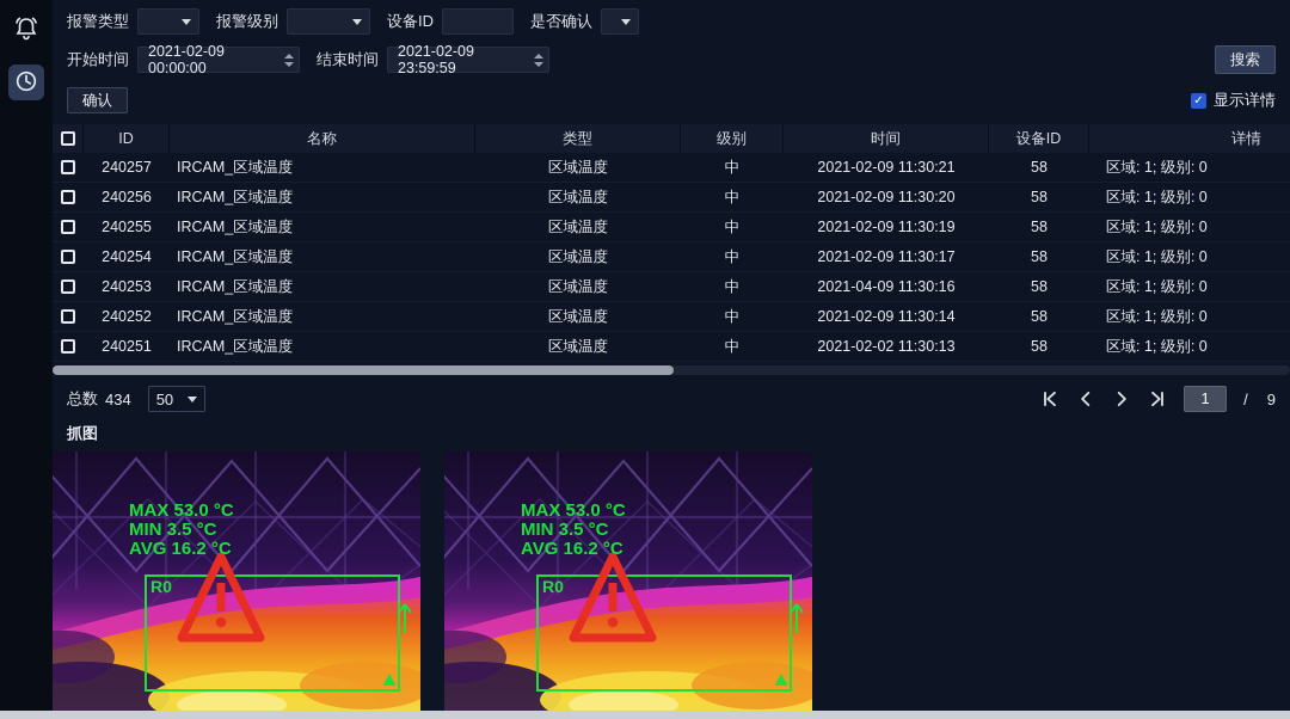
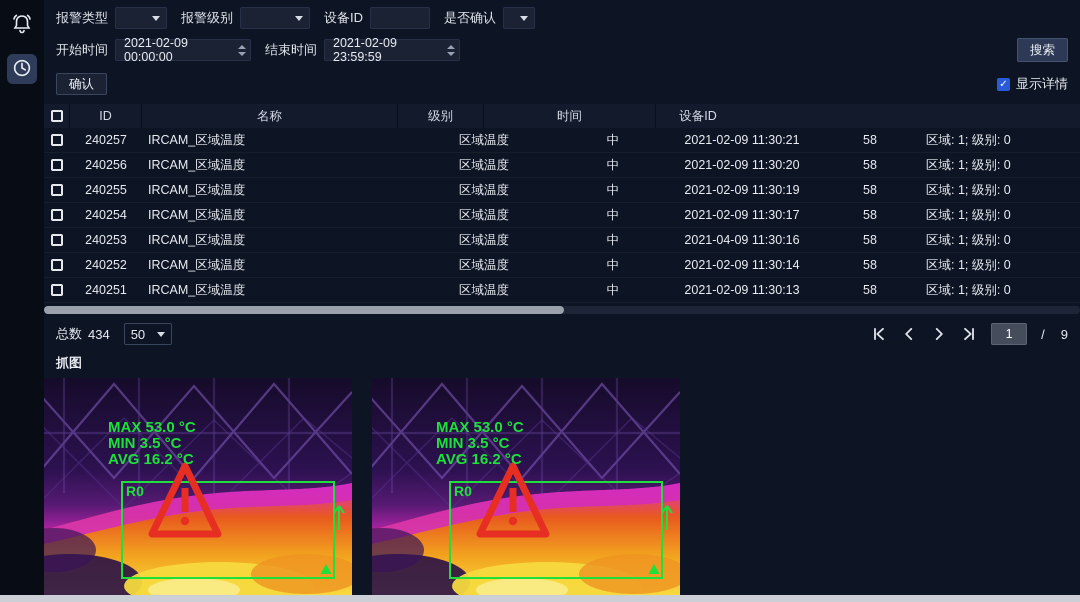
  报警类型
  报警级别
  设备ID
  是否确认
  开始时间
  2021-02-09 00:00:00
  结束时间
  2021-02-09 23:59:59
  搜索
  确认
  ✓
  显示详情
  ID
  名称
- 类型
  级别
  时间
  设备ID
- 详情
  240257
  IRCAM_区域温度
  区域温度
  中
  2021-02-09 11:30:21
  58
  区域: 1; 级别: 0
  240256
  IRCAM_区域温度
  区域温度
  中
  2021-02-09 11:30:20
  58
  区域: 1; 级别: 0
  240255
  IRCAM_区域温度
  区域温度
  中
  2021-02-09 11:30:19
  58
  区域: 1; 级别: 0
  240254
  IRCAM_区域温度
  区域温度
  中
  2021-02-09 11:30:17
  58
  区域: 1; 级别: 0
  240253
  IRCAM_区域温度
  区域温度
  中
  2021-04-09 11:30:16
  58
  区域: 1; 级别: 0
  240252
  IRCAM_区域温度
  区域温度
  中
  2021-02-09 11:30:14
  58
  区域: 1; 级别: 0
  240251
  IRCAM_区域温度
  区域温度
  中
- 2021-02-02 11:30:13
+ 2021-02-09 11:30:13
  58
  区域: 1; 级别: 0
  总数
  434
  50
  1
  /
  9
  抓图
  MAX 53.0 °C
  MIN 3.5 °C
  AVG 16.2 °C
  R0
  MAX 53.0 °C
  MIN 3.5 °C
  AVG 16.2 °C
  R0
